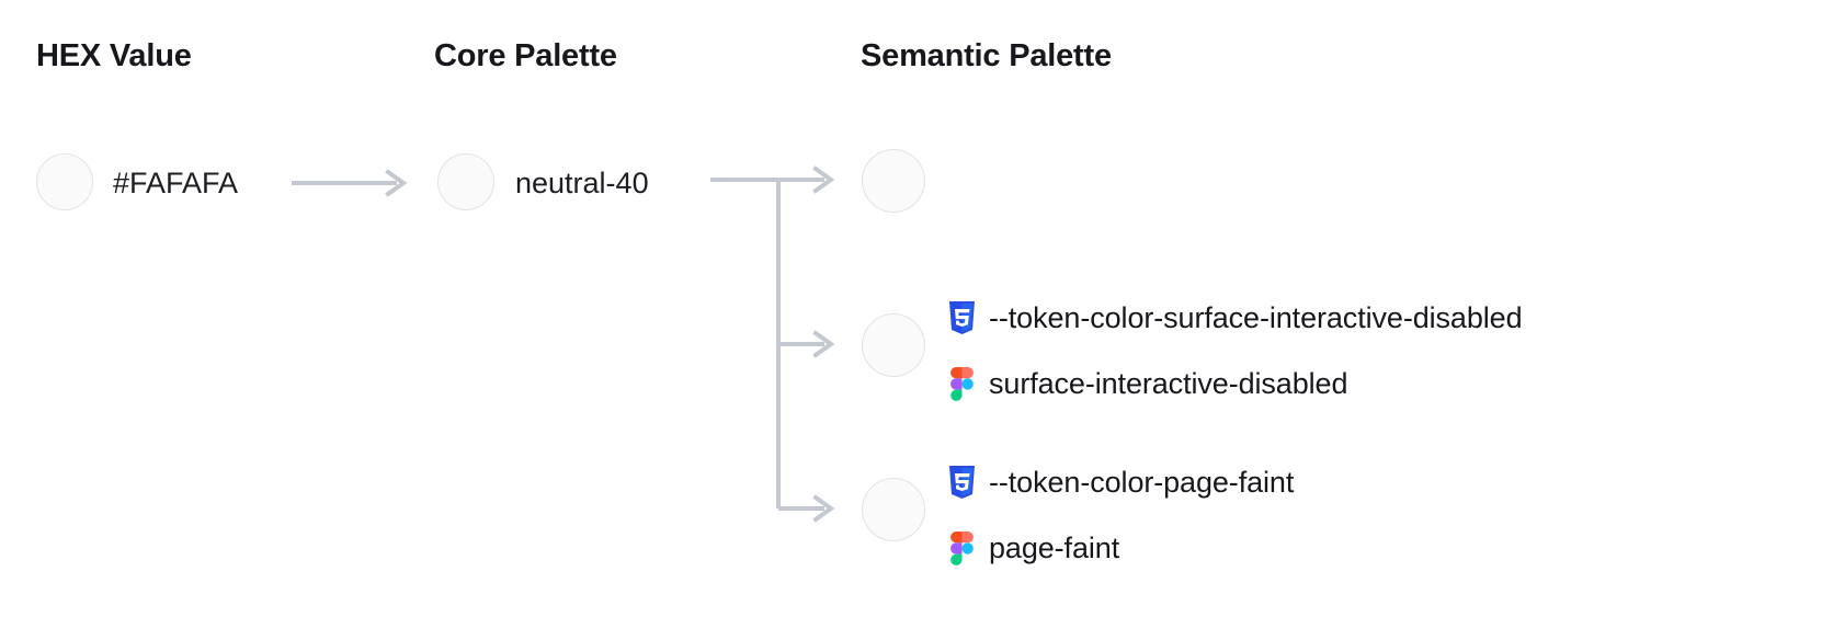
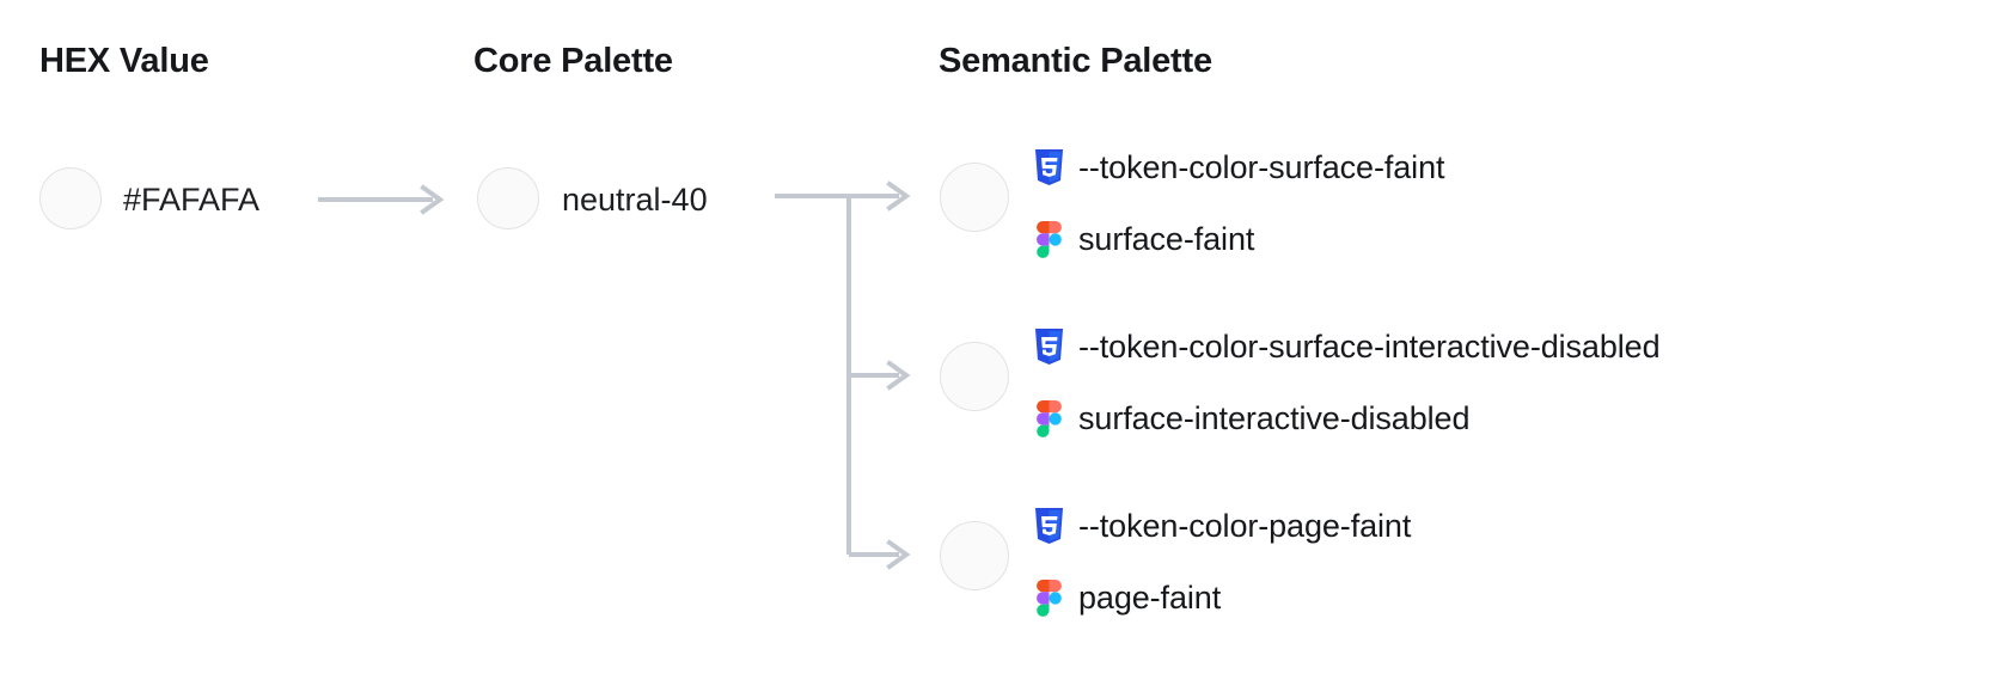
  HEX Value
  Core Palette
  Semantic Palette
  #FAFAFA
  neutral-40
+ --token-color-surface-faint
+ surface-faint
  --token-color-surface-interactive-disabled
  surface-interactive-disabled
  --token-color-page-faint
  page-faint
